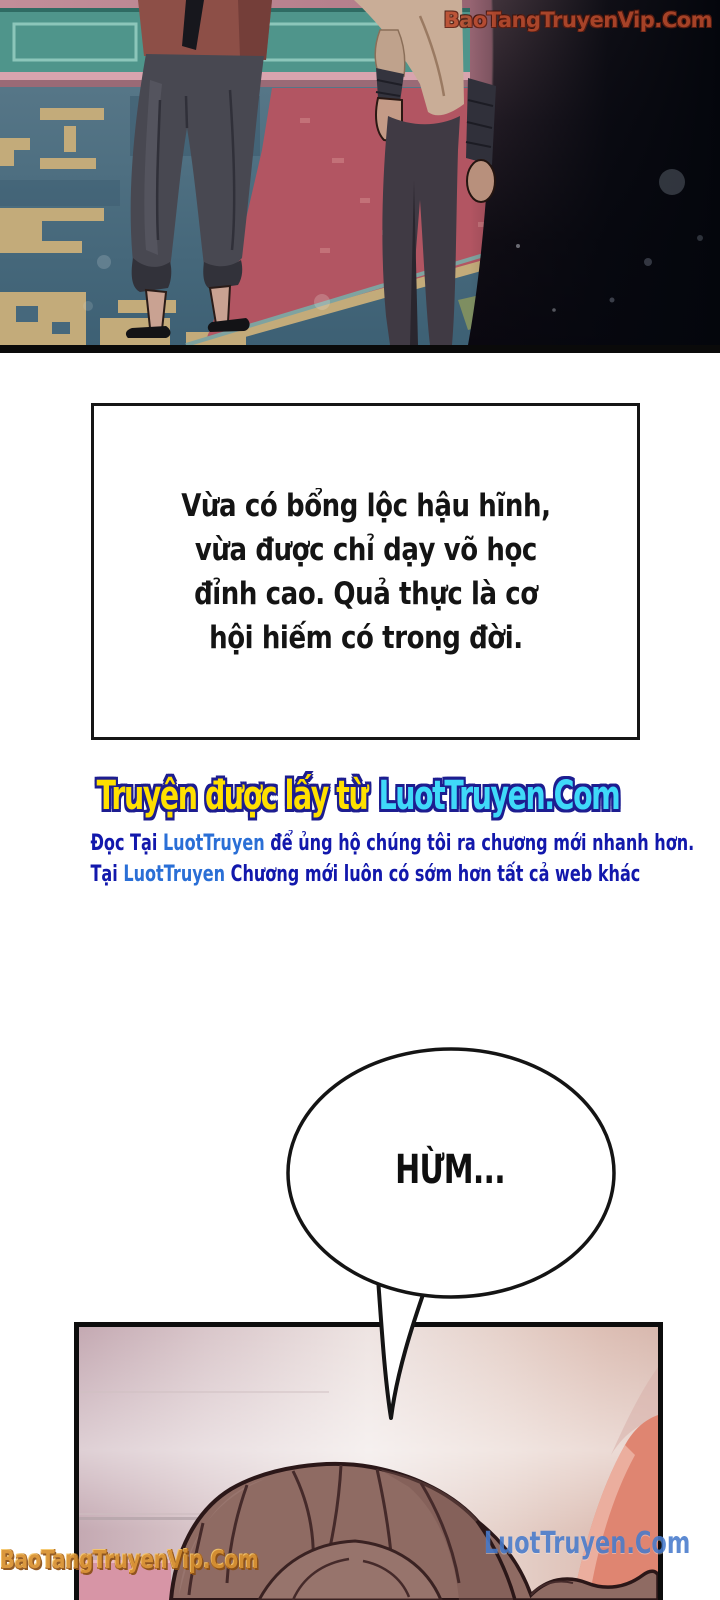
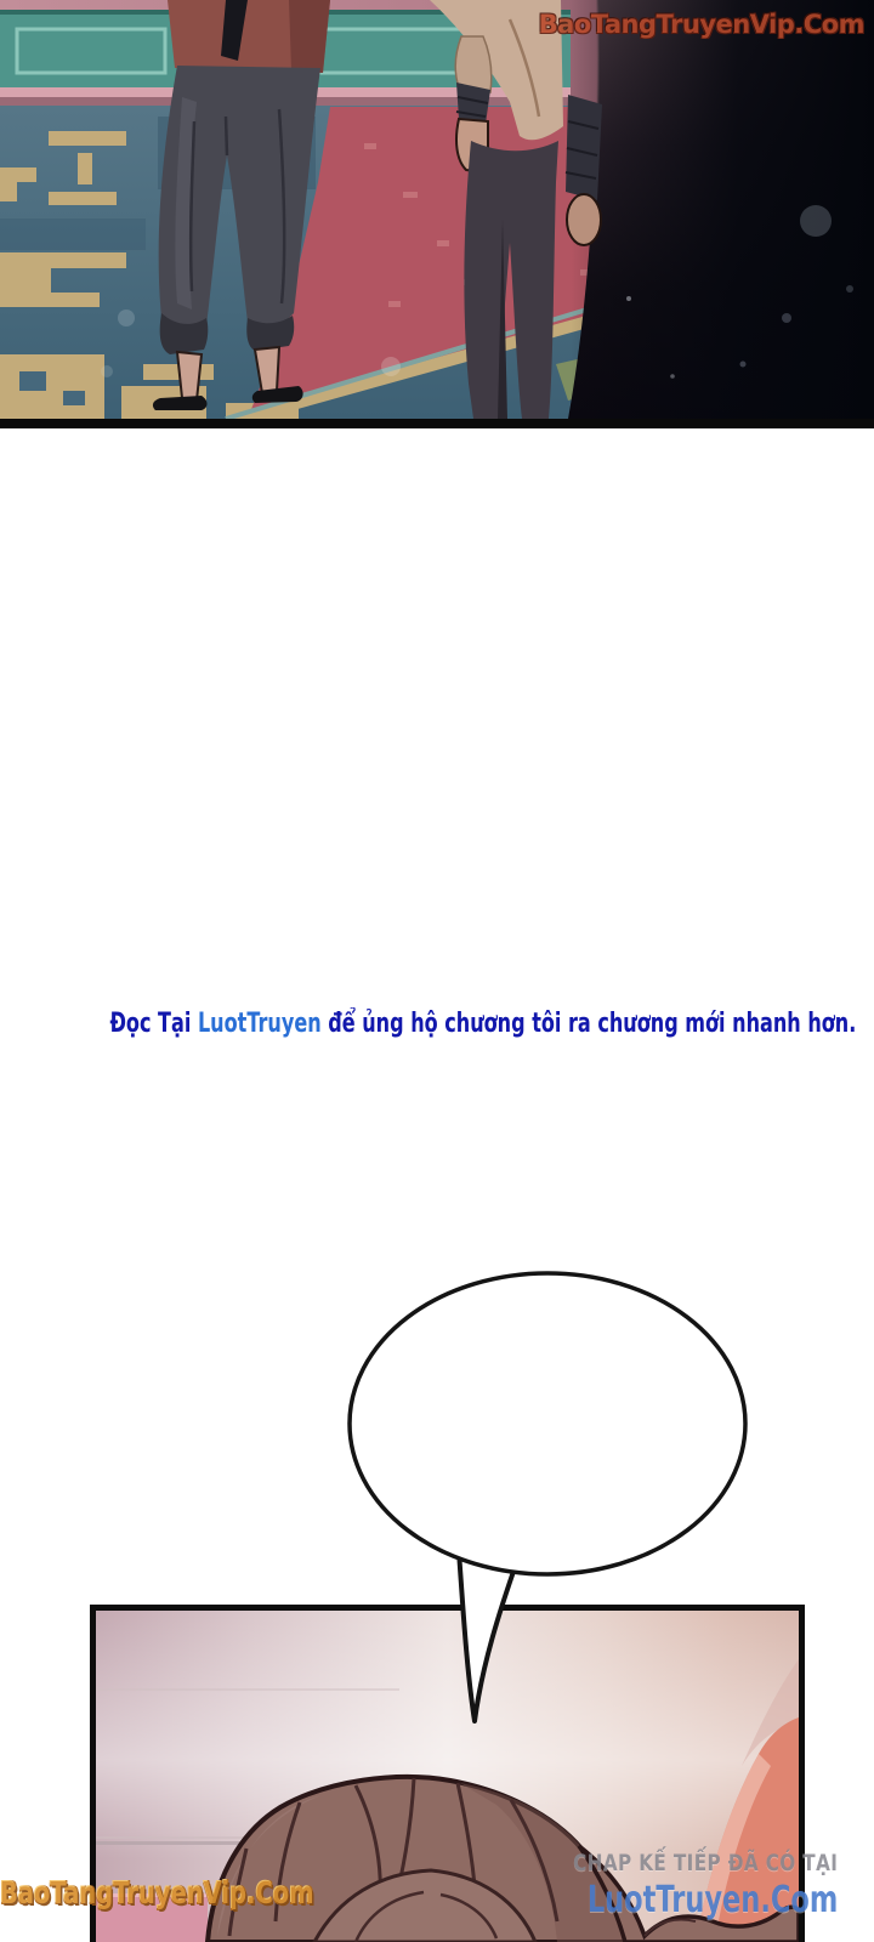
  BaoTangTruyenVip.Com
- Vừa có bổng lộc hậu hĩnh,
- vừa được chỉ dạy võ học
- đỉnh cao. Quả thực là cơ
- hội hiếm có trong đời.
- Truyện được lấy từ LuotTruyen.Com
- Đọc Tại LuotTruyen để ủng hộ chúng tôi ra chương mới nhanh hơn.
+ Đọc Tại LuotTruyen để ủng hộ chương tôi ra chương mới nhanh hơn.
- Tại LuotTruyen Chương mới luôn có sớm hơn tất cả web khác
- HỪM...
  BaoTangTruyenVip.Com
+ CHAP KẾ TIẾP ĐÃ CÓ TẠI
  LuotTruyen.Com
